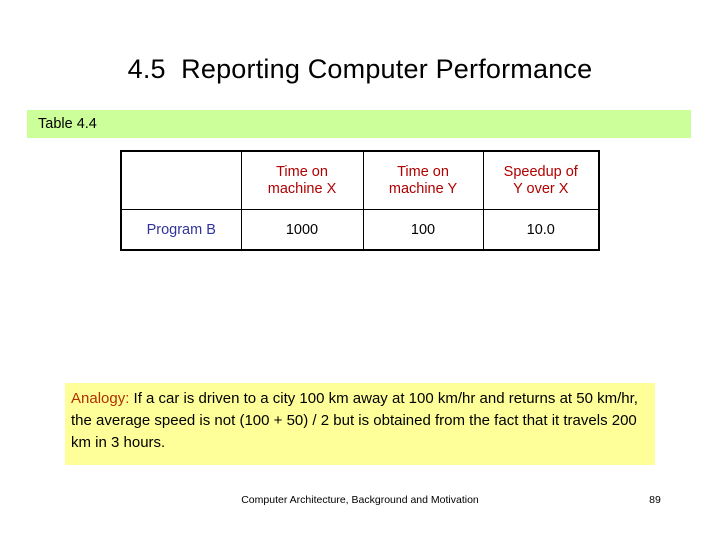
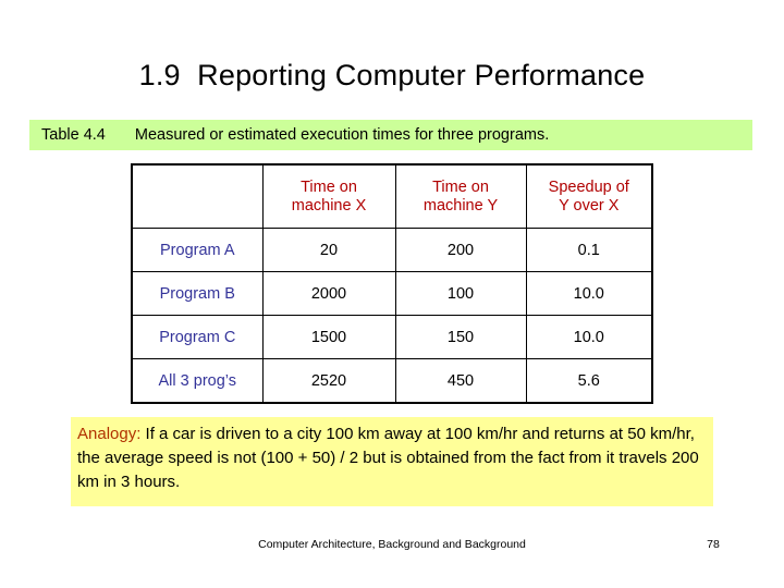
- 4.5 Reporting Computer Performance
+ 1.9 Reporting Computer Performance
  Table 4.4
+ Measured or estimated execution times for three programs.
  	Time on machine X	Time on machine Y	Speedup of Y over X
+ Program A	20	200	0.1
- Program B	1000	100	10.0
+ Program B	2000	100	10.0
+ Program C	1500	150	10.0
+ All 3 prog’s	2520	450	5.6
- Analogy: If a car is driven to a city 100 km away at 100 km/hr and returns at 50 km/hr, the average speed is not (100 + 50) / 2 but is obtained from the fact that it travels 200 km in 3 hours.
+ Analogy: If a car is driven to a city 100 km away at 100 km/hr and returns at 50 km/hr, the average speed is not (100 + 50) / 2 but is obtained from the fact from it travels 200 km in 3 hours.
- Computer Architecture, Background and Motivation
+ Computer Architecture, Background and Background
- 89
+ 78
